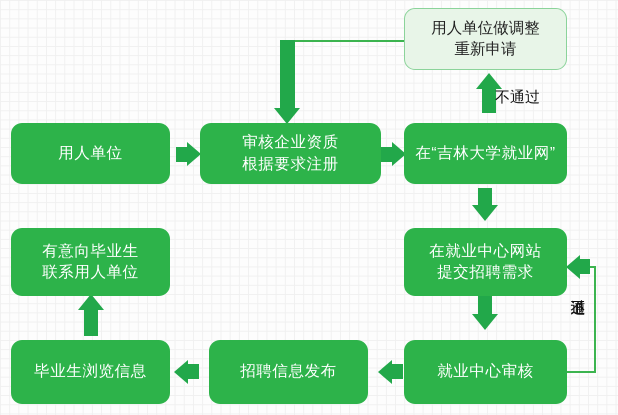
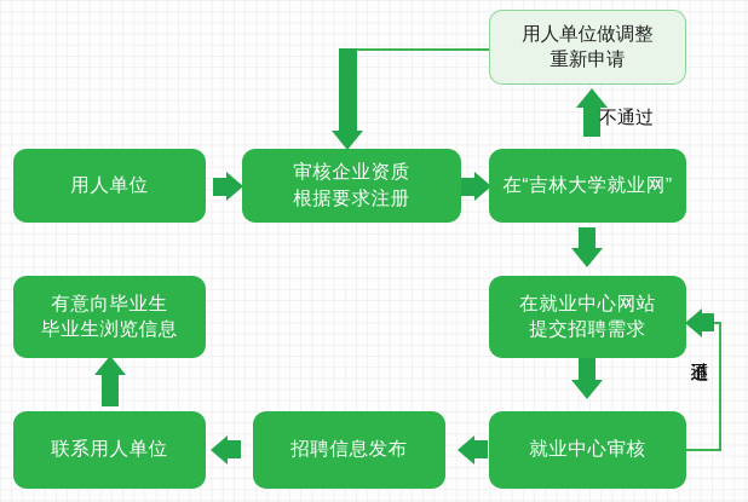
  不通过
  用人单位
  审核企业资质
  根据要求注册
  在“吉林大学就业网”
  用人单位做调整
  重新申请
  在就业中心网站
  提交招聘需求
  就业中心审核
  招聘信息发布
- 毕业生浏览信息
+ 联系用人单位
  有意向毕业生
- 联系用人单位
+ 毕业生浏览信息
